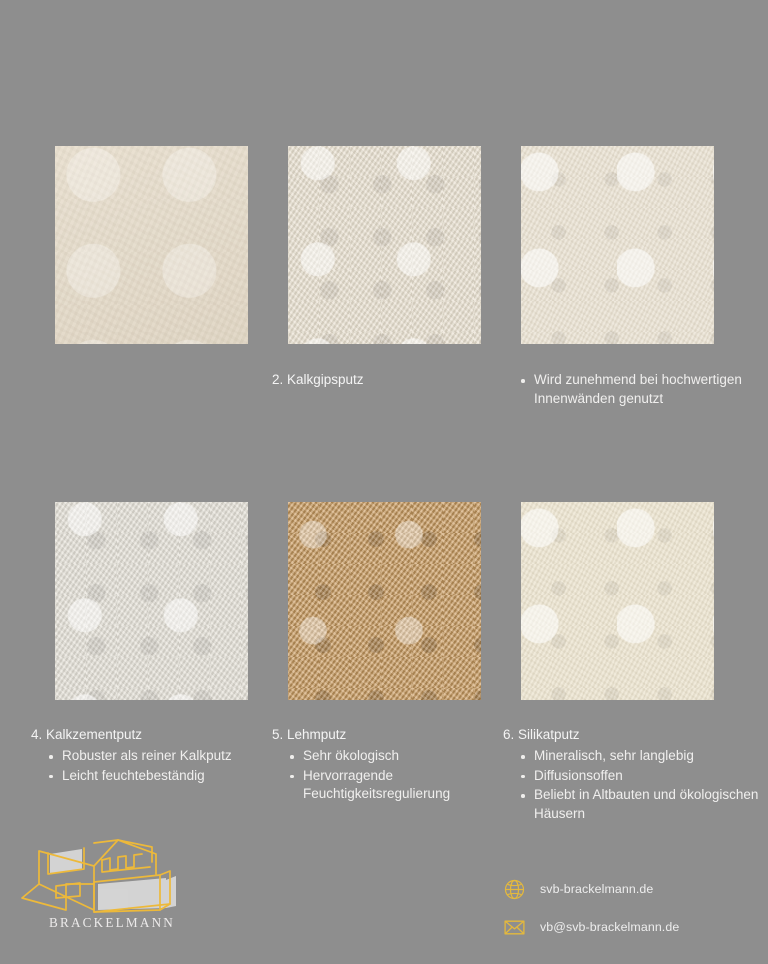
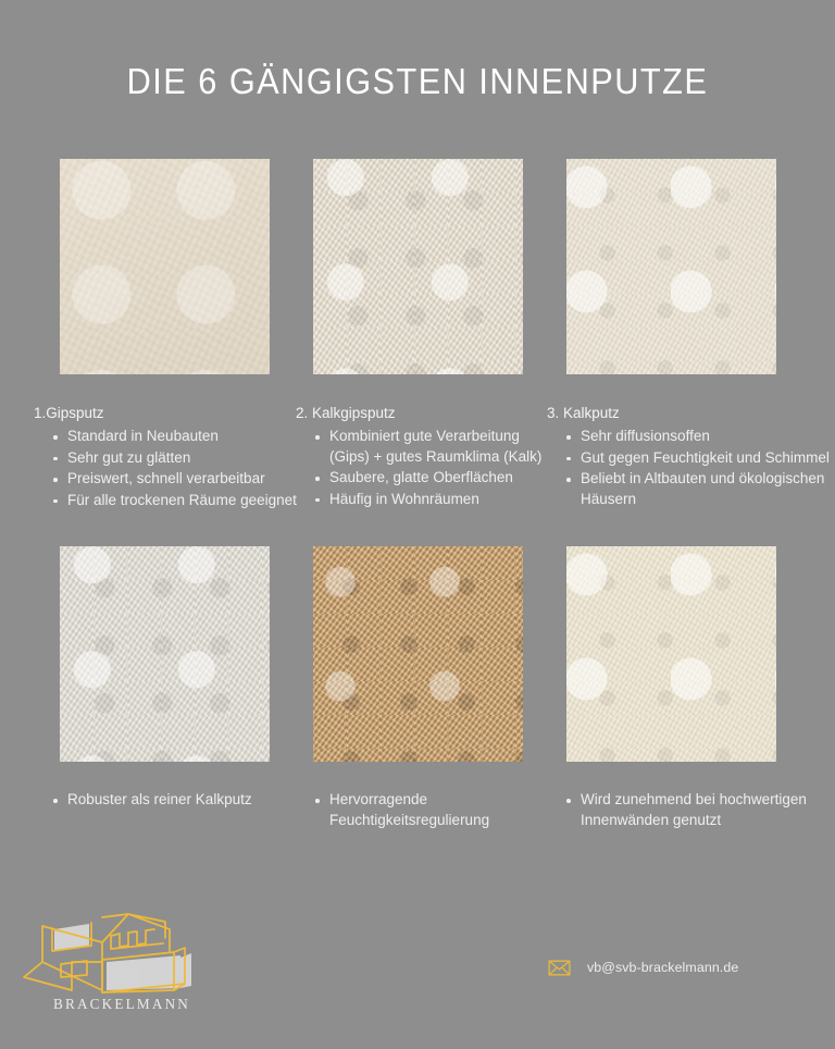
+ DIE 6 GÄNGIGSTEN INNENPUTZE
+ 1.Gipsputz
+ Standard in Neubauten
+ Sehr gut zu glätten
+ Preiswert, schnell verarbeitbar
+ Für alle trockenen Räume geeignet
  2. Kalkgipsputz
+ Kombiniert gute Verarbeitung (Gips) + gutes Raumklima (Kalk)
+ Saubere, glatte Oberflächen
+ Häufig in Wohnräumen
+ 3. Kalkputz
+ Sehr diffusionsoffen
+ Gut gegen Feuchtigkeit und Schimmel
- Wird zunehmend bei hochwertigen Innenwänden genutzt
+ Beliebt in Altbauten und ökologischen Häusern
- 4. Kalkzementputz
  Robuster als reiner Kalkputz
- Leicht feuchtebeständig
- 5. Lehmputz
- Sehr ökologisch
  Hervorragende Feuchtigkeitsregulierung
- 6. Silikatputz
- Mineralisch, sehr langlebig
- Diffusionsoffen
- Beliebt in Altbauten und ökologischen Häusern
+ Wird zunehmend bei hochwertigen Innenwänden genutzt
  BRACKELMANN
- svb-brackelmann.de
  vb@svb-brackelmann.de
